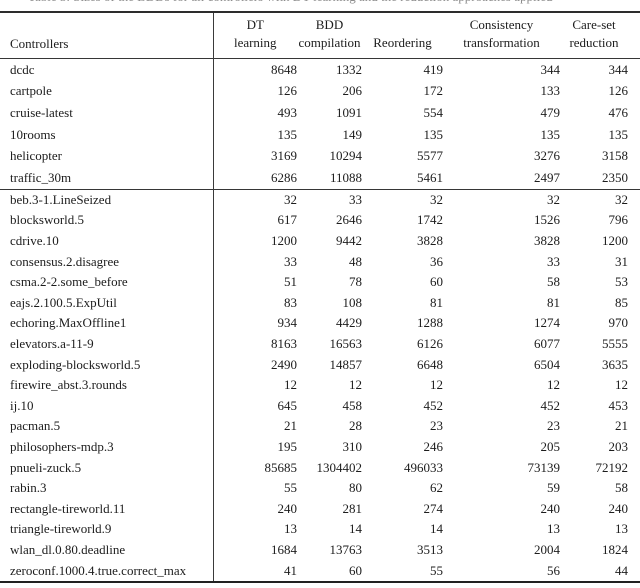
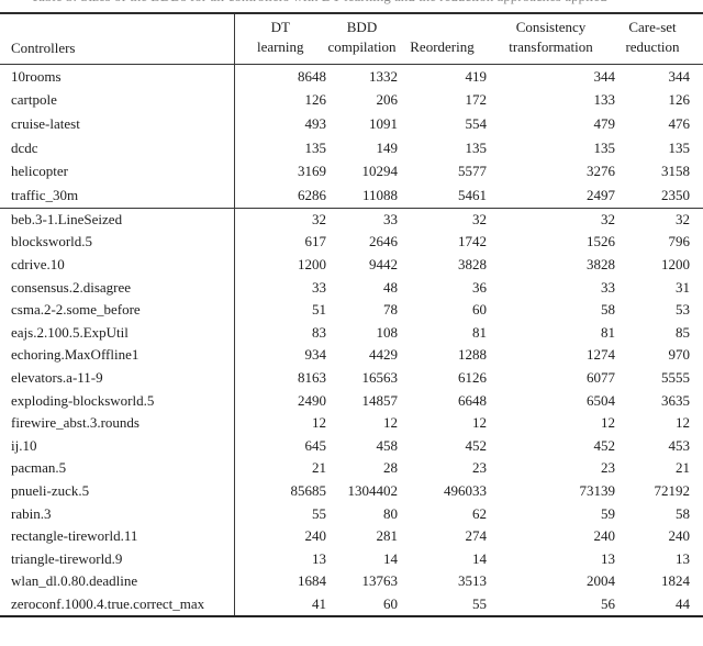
  Controllers	DT learning	BDD compilation	Reordering	Consistency transformation	Care-set reduction
- dcdc	8648	1332	419	344	344
+ 10rooms	8648	1332	419	344	344
  cartpole	126	206	172	133	126
  cruise-latest	493	1091	554	479	476
- 10rooms	135	149	135	135	135
+ dcdc	135	149	135	135	135
  helicopter	3169	10294	5577	3276	3158
  traffic_30m	6286	11088	5461	2497	2350
  beb.3-1.LineSeized	32	33	32	32	32
  blocksworld.5	617	2646	1742	1526	796
  cdrive.10	1200	9442	3828	3828	1200
  consensus.2.disagree	33	48	36	33	31
  csma.2-2.some_before	51	78	60	58	53
  eajs.2.100.5.ExpUtil	83	108	81	81	85
  echoring.MaxOffline1	934	4429	1288	1274	970
  elevators.a-11-9	8163	16563	6126	6077	5555
  exploding-blocksworld.5	2490	14857	6648	6504	3635
  firewire_abst.3.rounds	12	12	12	12	12
  ij.10	645	458	452	452	453
  pacman.5	21	28	23	23	21
- philosophers-mdp.3	195	310	246	205	203
  pnueli-zuck.5	85685	1304402	496033	73139	72192
  rabin.3	55	80	62	59	58
  rectangle-tireworld.11	240	281	274	240	240
  triangle-tireworld.9	13	14	14	13	13
  wlan_dl.0.80.deadline	1684	13763	3513	2004	1824
  zeroconf.1000.4.true.correct_max	41	60	55	56	44
